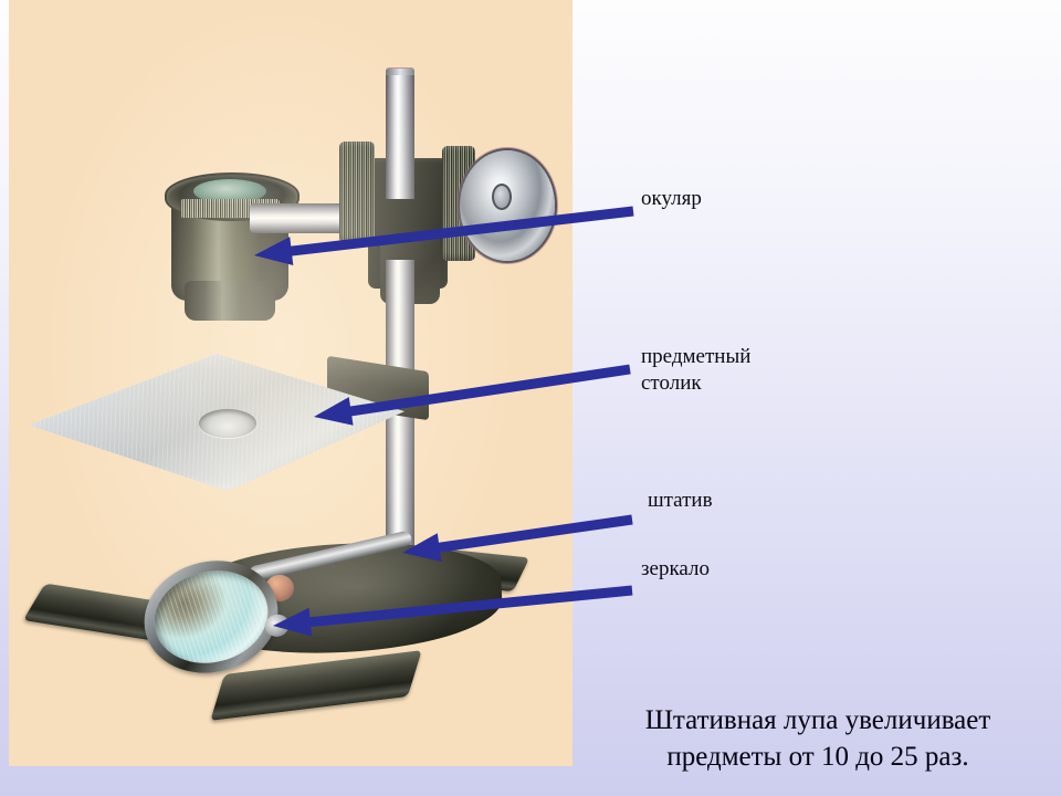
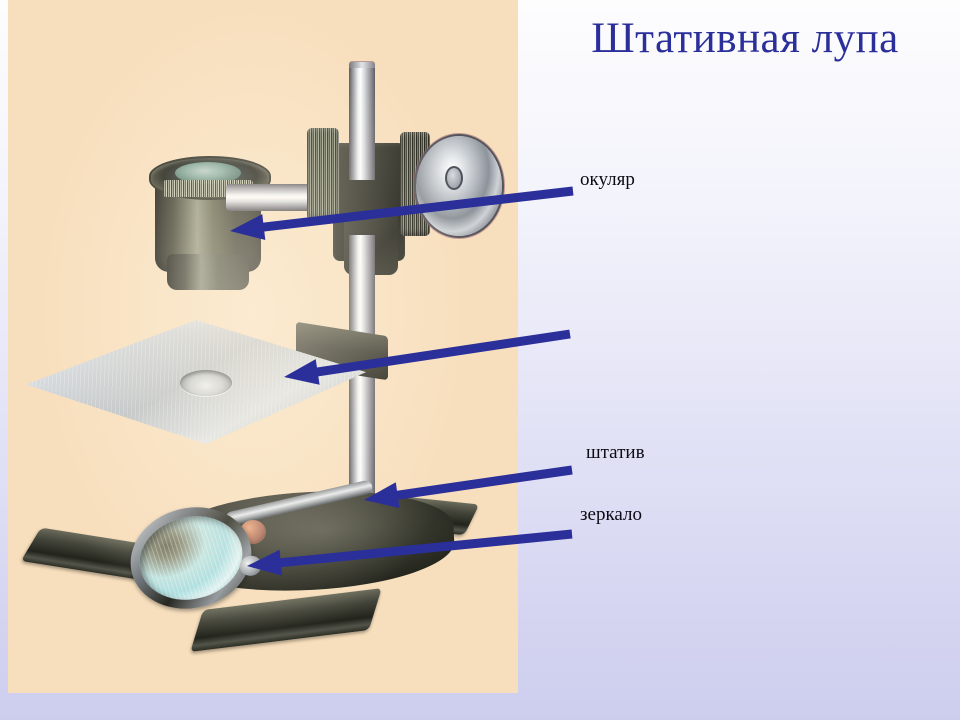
+ Штативная лупа
  окуляр
- предметный
- столик
  штатив
  зеркало
- Штативная лупа увеличивает предметы от 10 до 25 раз.
